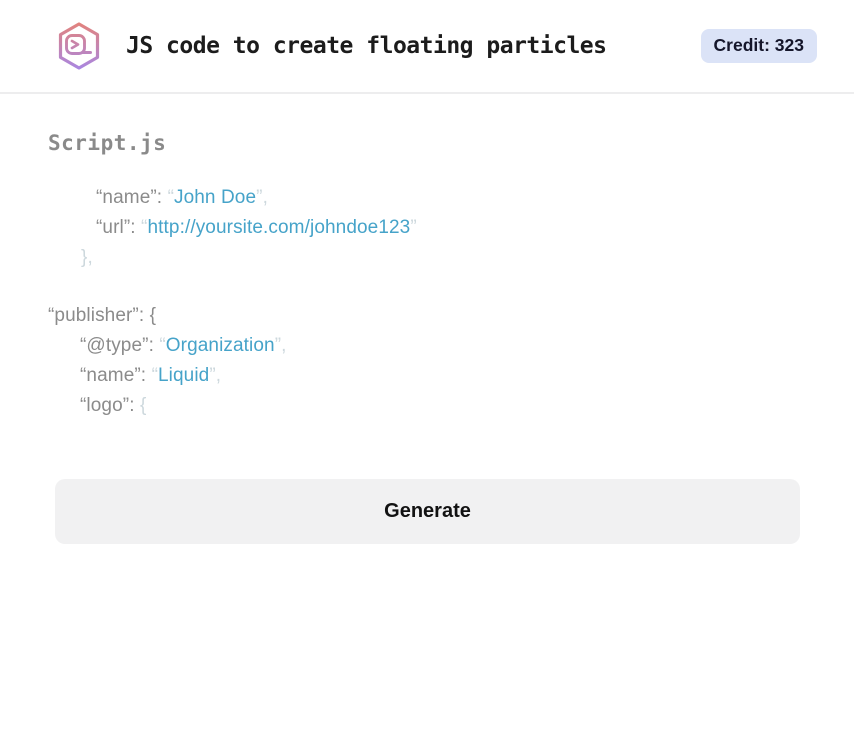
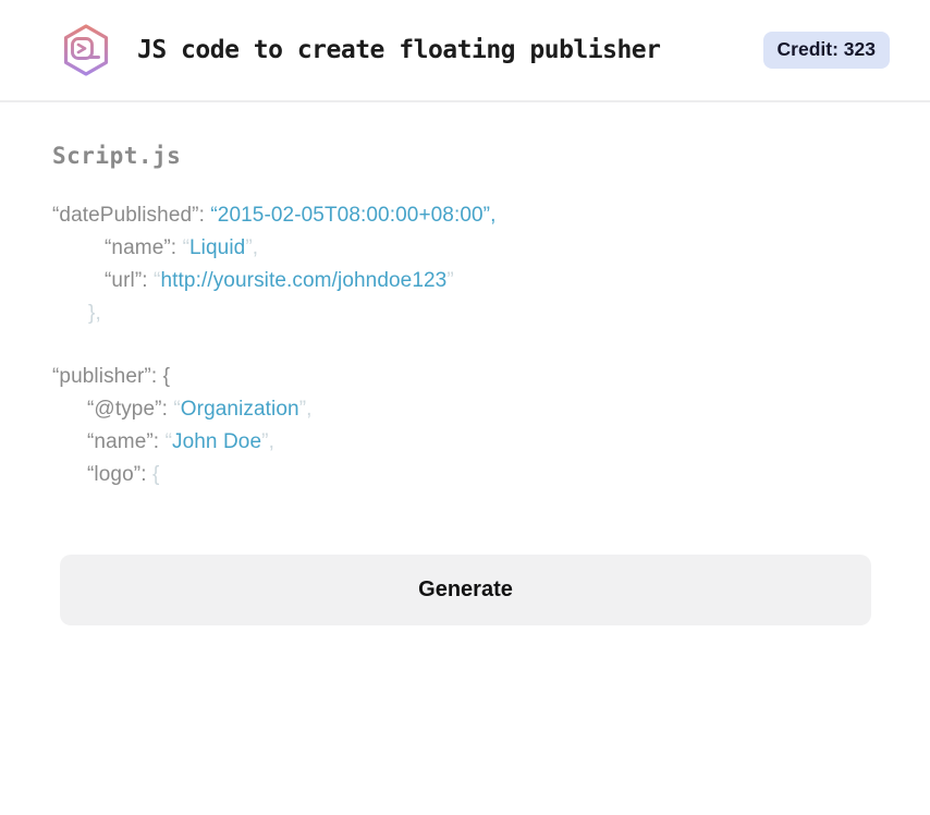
- JS code to create floating particles
+ JS code to create floating publisher
  Credit: 323
  Script.js
+ “datePublished”: “2015-02-05T08:00:00+08:00”,
- “name”: “John Doe”,
+ “name”: “Liquid”,
  “url”: “http://yoursite.com/johndoe123”
  },
  “publisher”: {
  “@type”: “Organization”,
- “name”: “Liquid”,
+ “name”: “John Doe”,
  “logo”: {
  Generate
